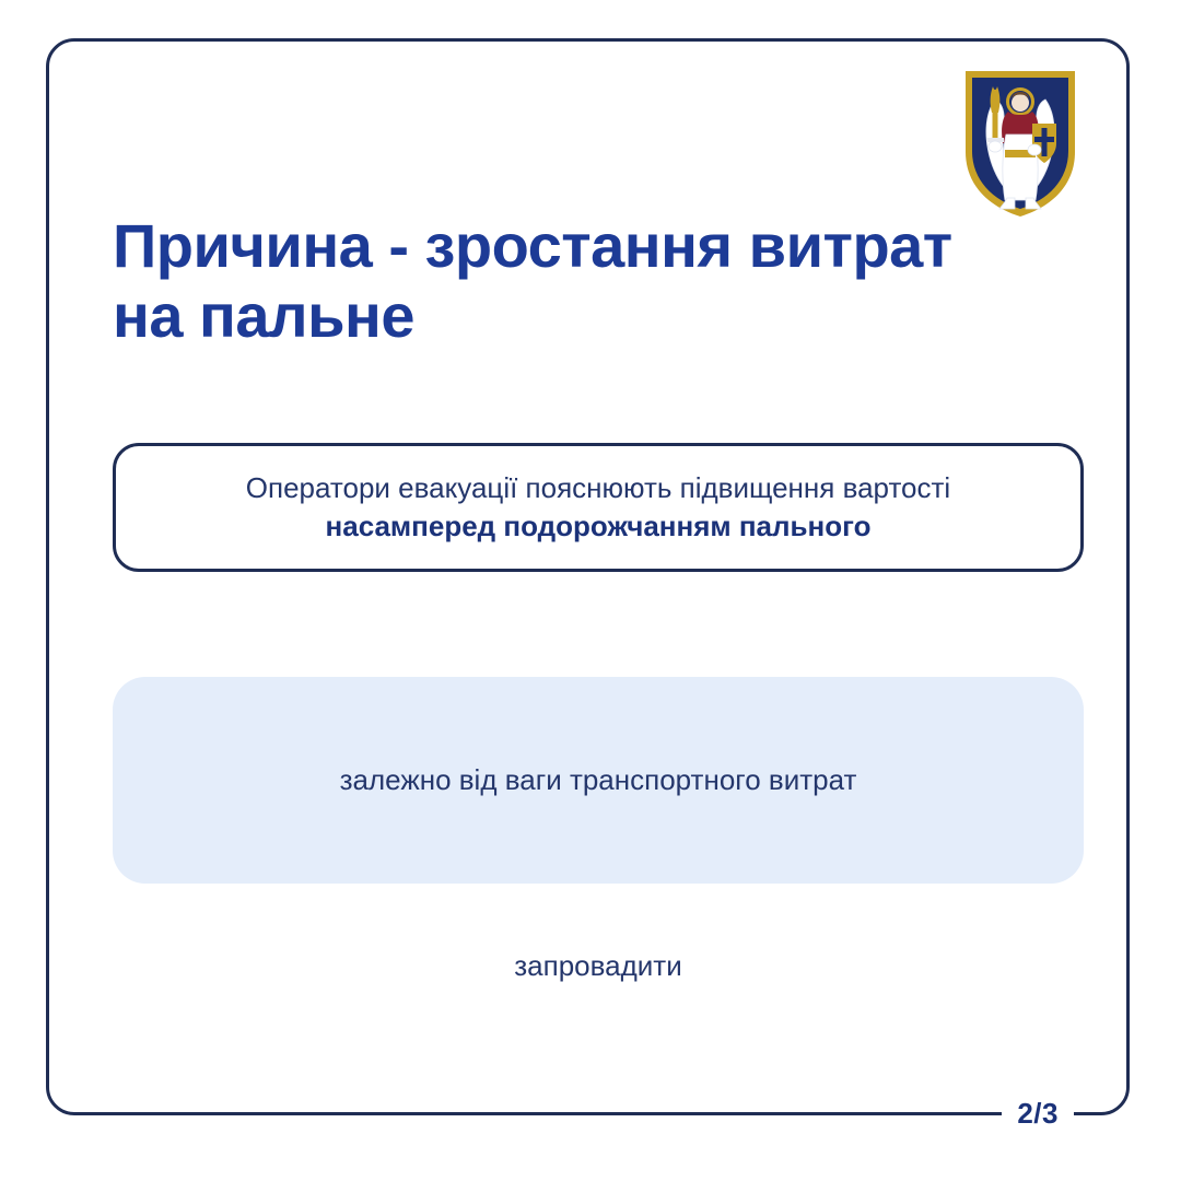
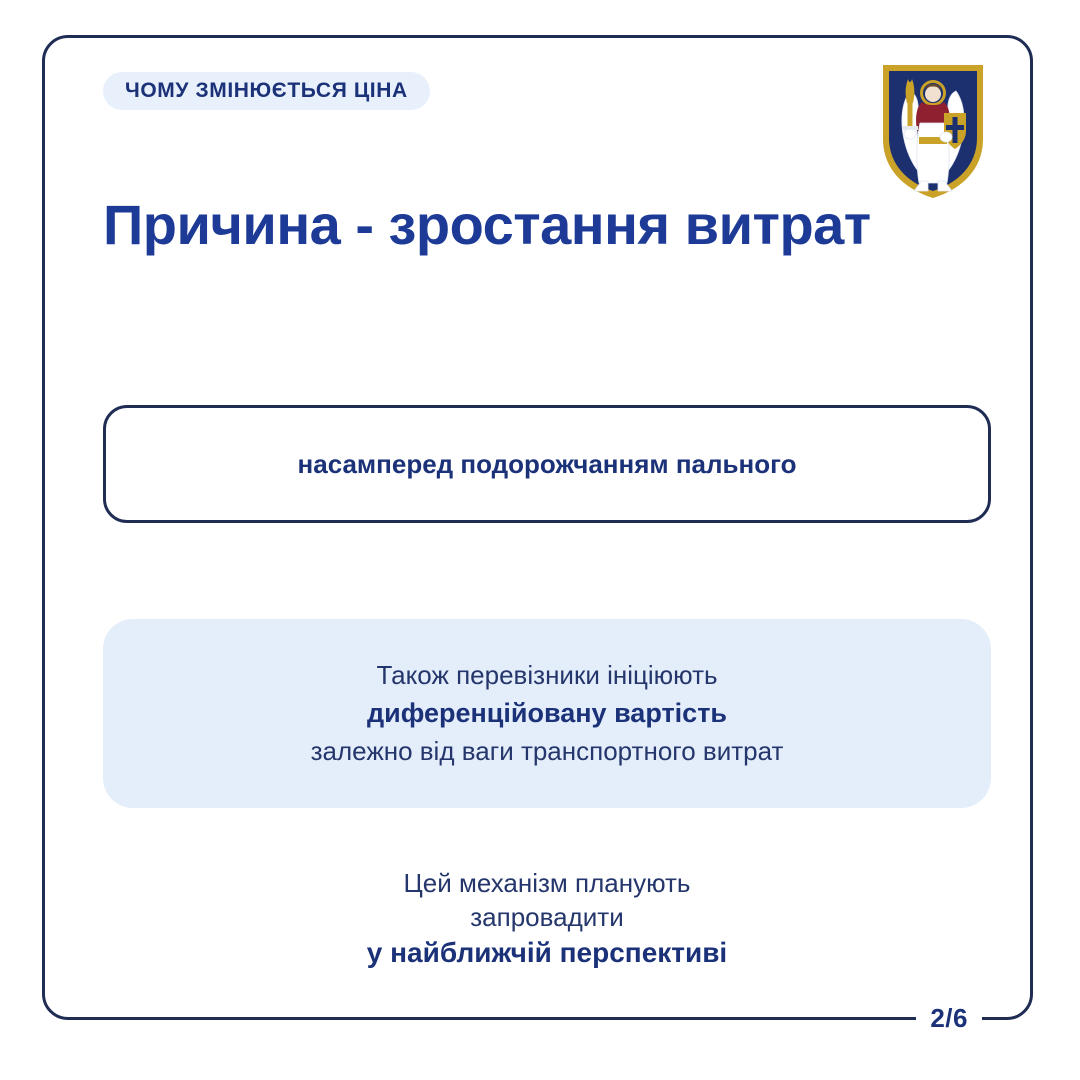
+ ЧОМУ ЗМІНЮЄТЬСЯ ЦІНА
  Причина - зростання витрат
- на пальне
- Оператори евакуації пояснюють підвищення вартості
  насамперед подорожчанням пального
+ Також перевізники ініціюють
+ диференційовану вартість
  залежно від ваги транспортного витрат
+ Цей механізм планують
  запровадити
+ у найближчій перспективі
- 2/3
+ 2/6
